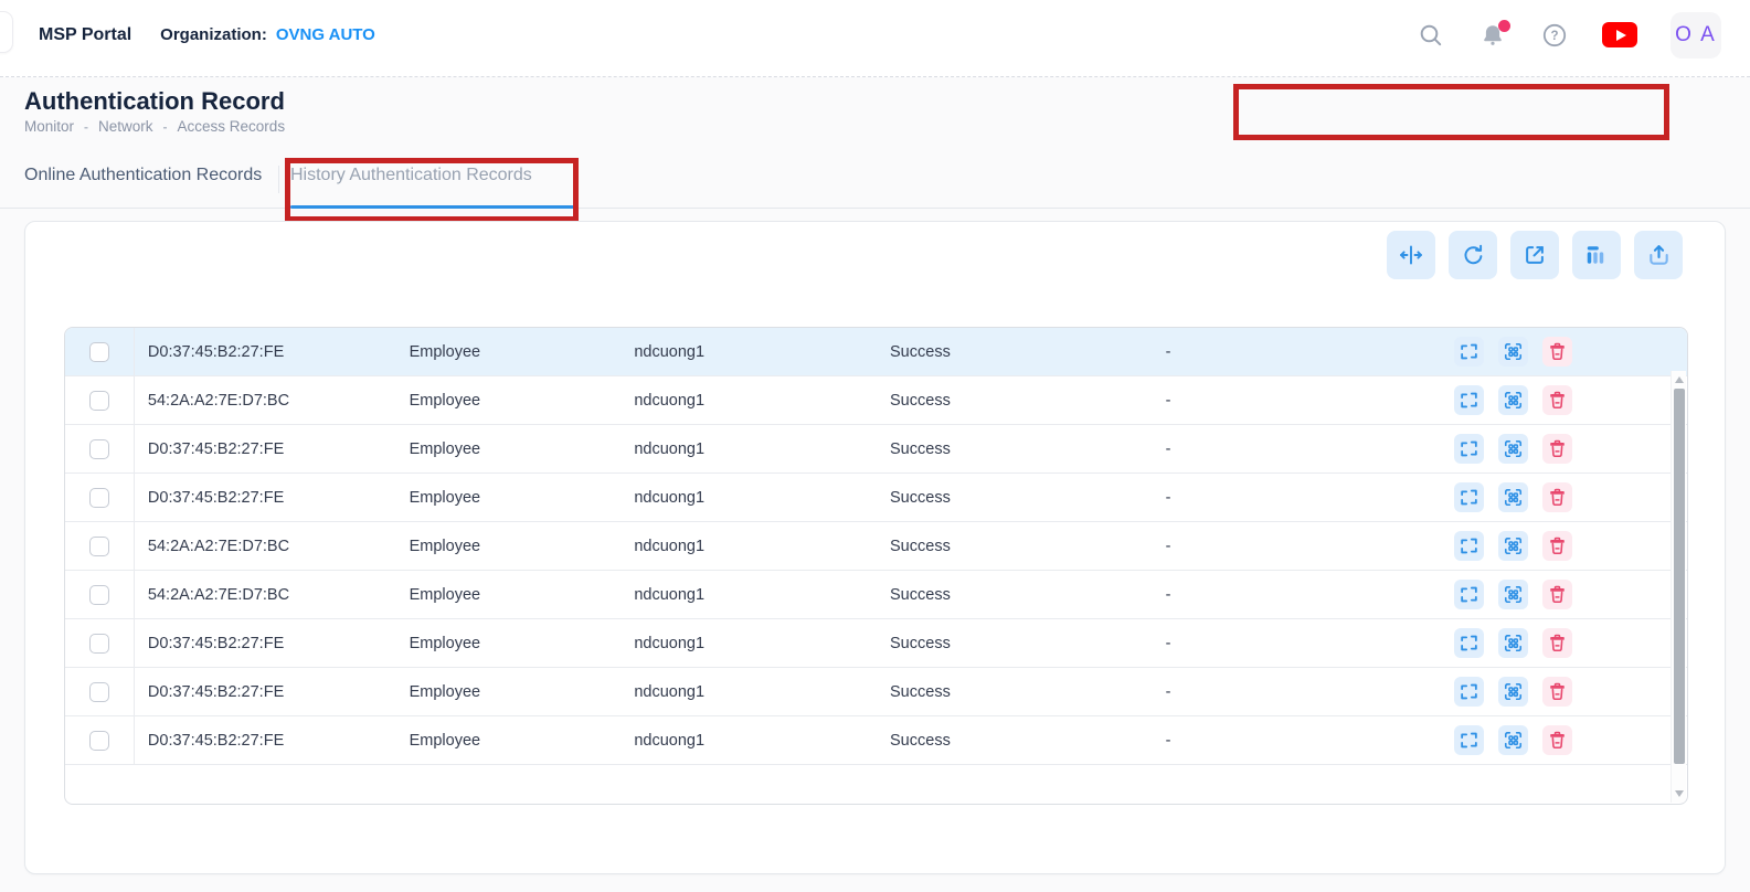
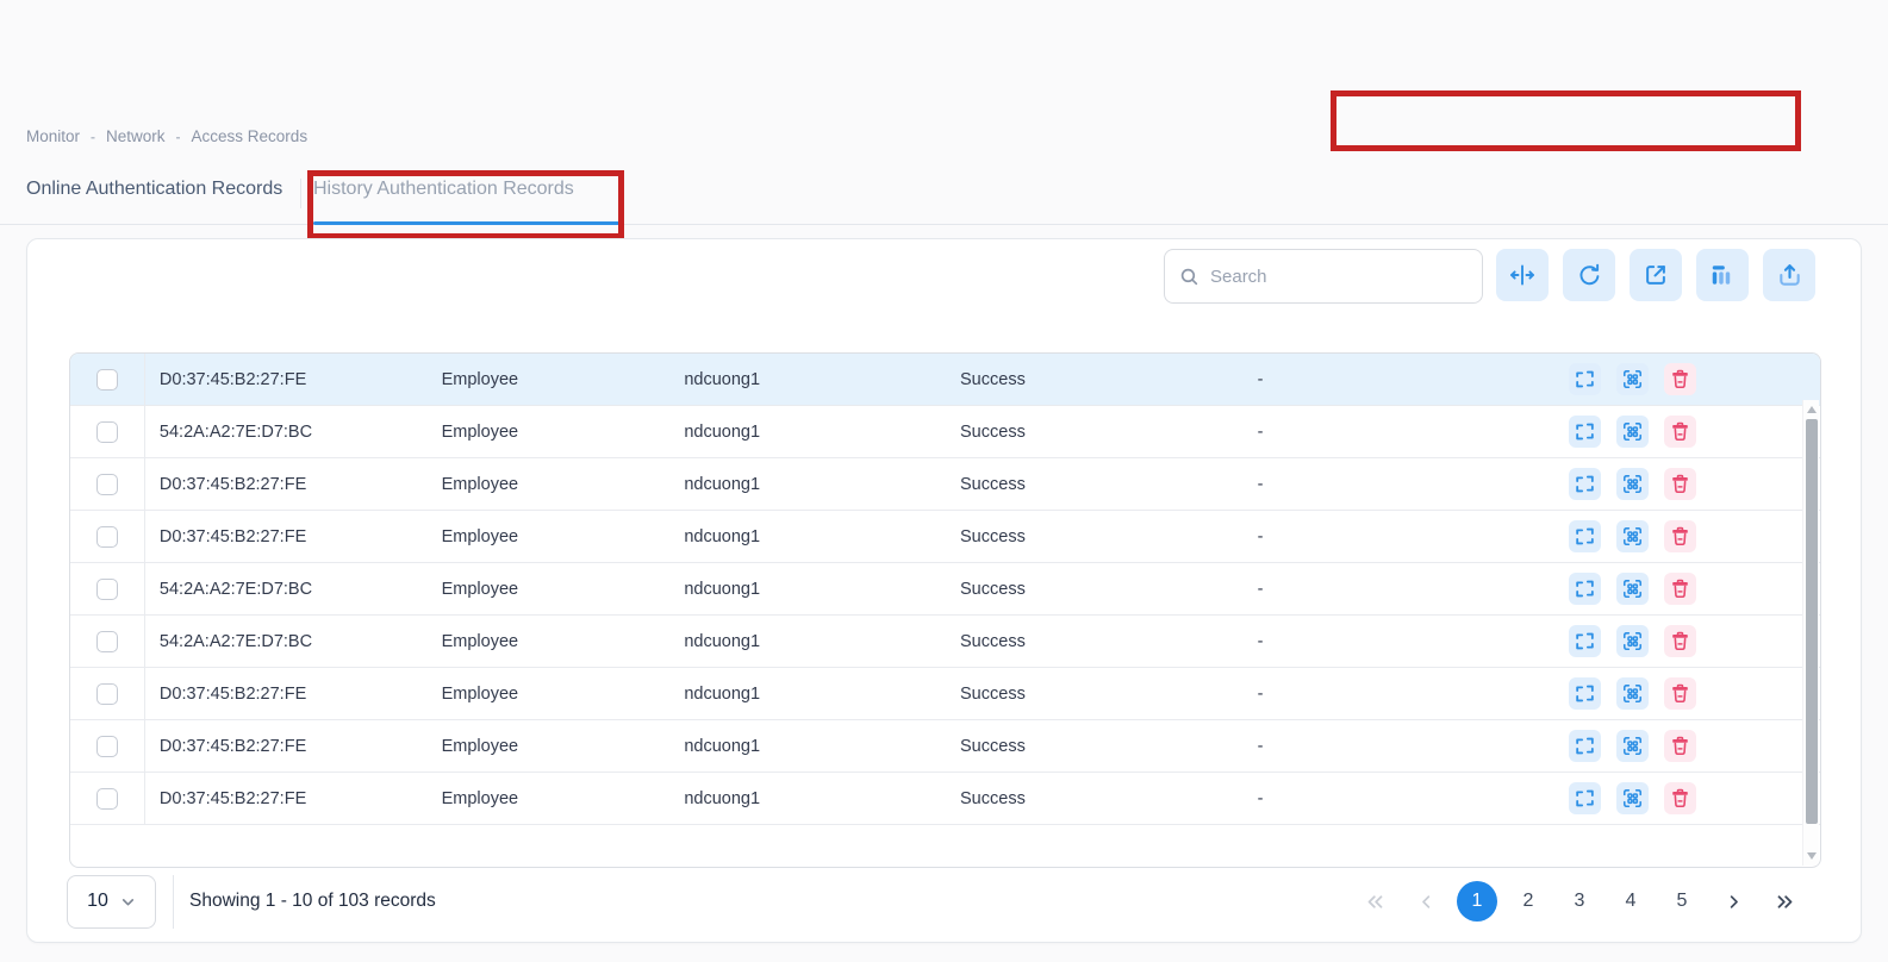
- MSP Portal
- Organization:
- OVNG AUTO
- ?
- O A
- Authentication Record
  Monitor
  -
  Network
  -
  Access Records
  Online Authentication Records
  History Authentication Records
+ Search
  D0:37:45:B2:27:FE
  Employee
  ndcuong1
  Success
  -
  54:2A:A2:7E:D7:BC
  Employee
  ndcuong1
  Success
  -
  D0:37:45:B2:27:FE
  Employee
  ndcuong1
  Success
  -
  D0:37:45:B2:27:FE
  Employee
  ndcuong1
  Success
  -
  54:2A:A2:7E:D7:BC
  Employee
  ndcuong1
  Success
  -
  54:2A:A2:7E:D7:BC
  Employee
  ndcuong1
  Success
  -
  D0:37:45:B2:27:FE
  Employee
  ndcuong1
  Success
  -
  D0:37:45:B2:27:FE
  Employee
  ndcuong1
  Success
  -
  D0:37:45:B2:27:FE
  Employee
  ndcuong1
  Success
  -
+ 10
+ Showing 1 - 10 of 103 records
+ 1
+ 2
+ 3
+ 4
+ 5
